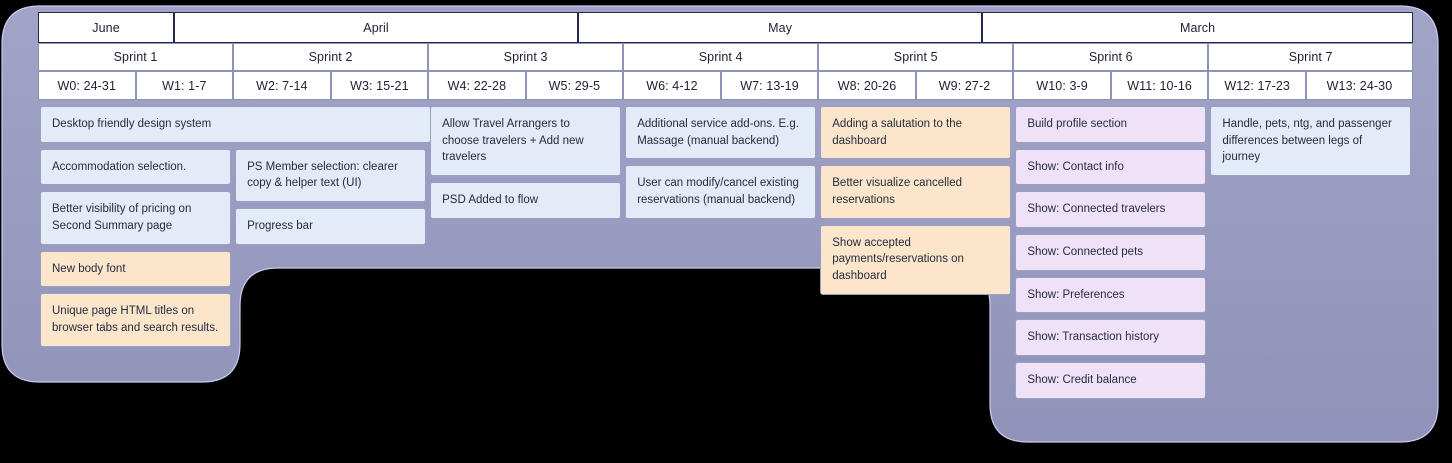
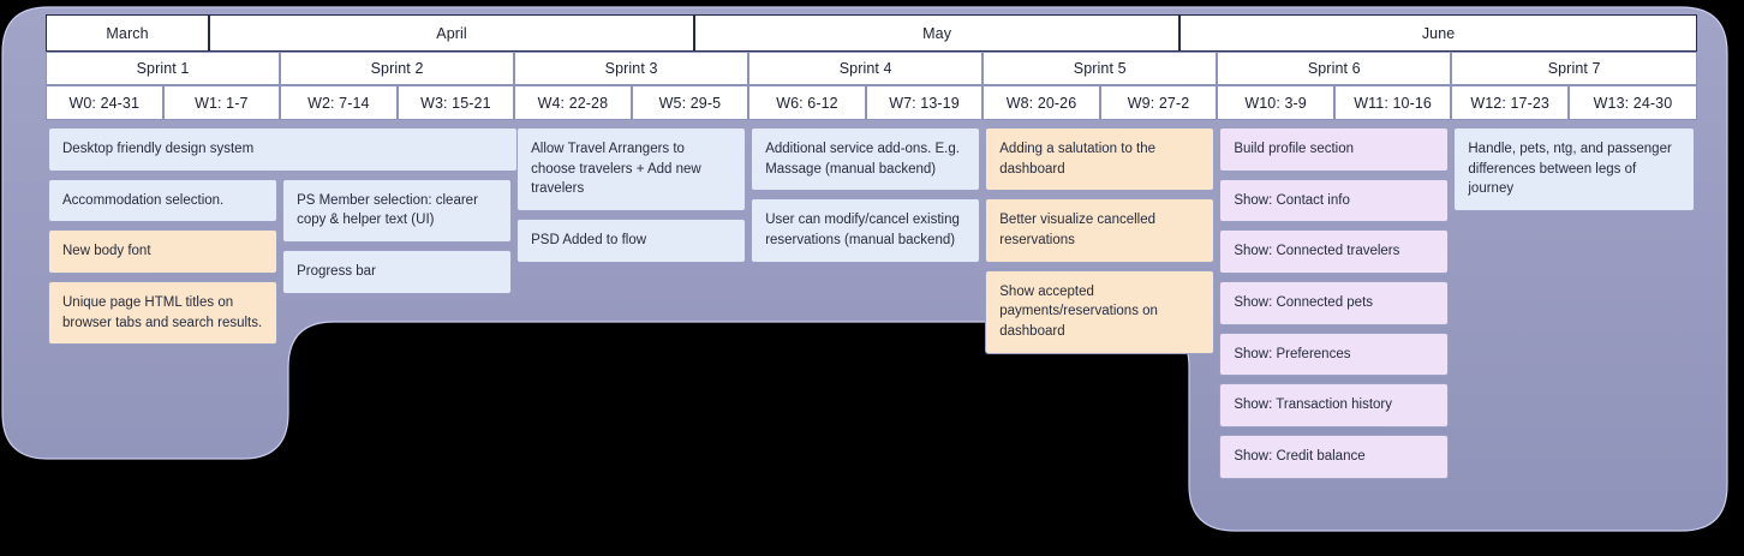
- June
+ March
  April
  May
- March
+ June
  Sprint 1
  Sprint 2
  Sprint 3
  Sprint 4
  Sprint 5
  Sprint 6
  Sprint 7
  W0: 24-31
  W1: 1-7
  W2: 7-14
  W3: 15-21
  W4: 22-28
  W5: 29-5
- W6: 4-12
+ W6: 6-12
  W7: 13-19
  W8: 20-26
  W9: 27-2
  W10: 3-9
  W11: 10-16
  W12: 17-23
  W13: 24-30
  Desktop friendly design system
  Accommodation selection.
- Better visibility of pricing on Second Summary page
  New body font
  Unique page HTML titles on browser tabs and search results.
  PS Member selection: clearer copy & helper text (UI)
  Progress bar
  Allow Travel Arrangers to choose travelers + Add new travelers
  PSD Added to flow
  Additional service add-ons. E.g. Massage (manual backend)
  User can modify/cancel existing reservations (manual backend)
  Adding a salutation to the dashboard
  Better visualize cancelled reservations
  Show accepted payments/reservations on dashboard
  Build profile section
  Show: Contact info
  Show: Connected travelers
  Show: Connected pets
  Show: Preferences
  Show: Transaction history
  Show: Credit balance
  Handle, pets, ntg, and passenger differences between legs of journey
